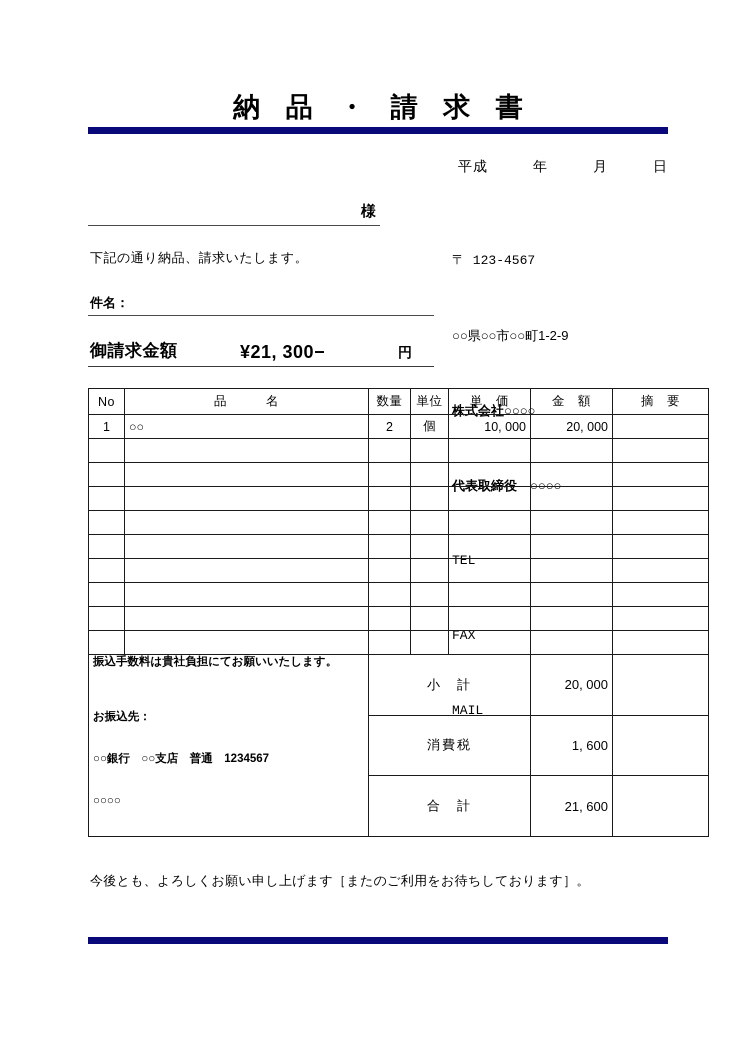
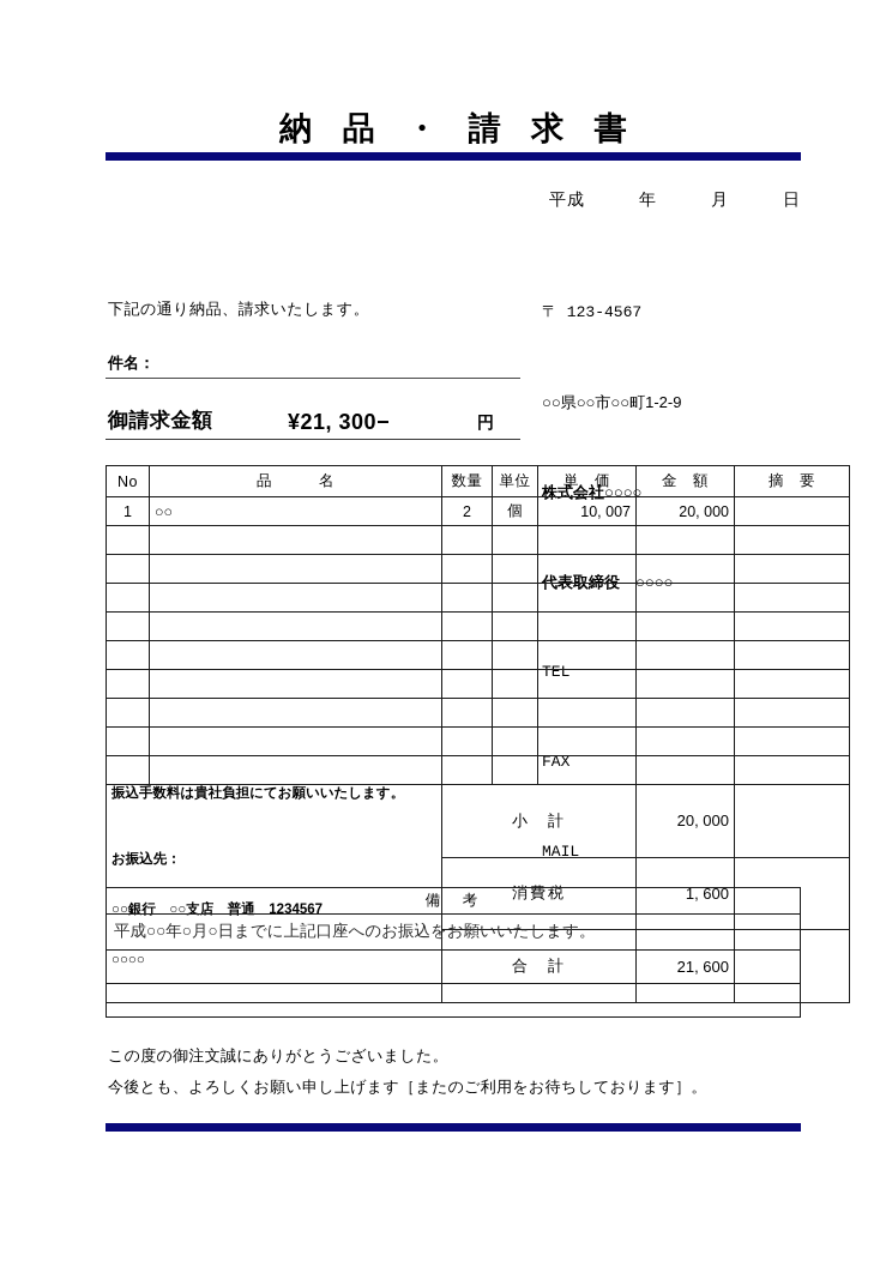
  納 品 ・ 請 求 書
  平成 年 月 日
- 様
  下記の通り納品、請求いたします。
  件名：
  御請求金額
  ¥21, 300−
  円
  〒 123-4567
  ○○県○○市○○町1-2-9
  株式会社○○○○
  代表取締役 ○○○○
  TEL
  FAX
  MAIL
  No	品 名	数量	単位	単 価	金 額	摘 要
- 1	○○	2	個	10, 000	20, 000
+ 1	○○	2	個	10, 007	20, 000
  振込手数料は貴社負担にてお願いいたします。 お振込先： ○○銀行 ○○支店 普通 1234567 ○○○○	小 計	20, 000
  消費税	1, 600
  合 計	21, 600
+ 備 考
+ 平成○○年○月○日までに上記口座へのお振込をお願いいたします。
+ この度の御注文誠にありがとうございました。
  今後とも、よろしくお願い申し上げます［またのご利用をお待ちしております］。
